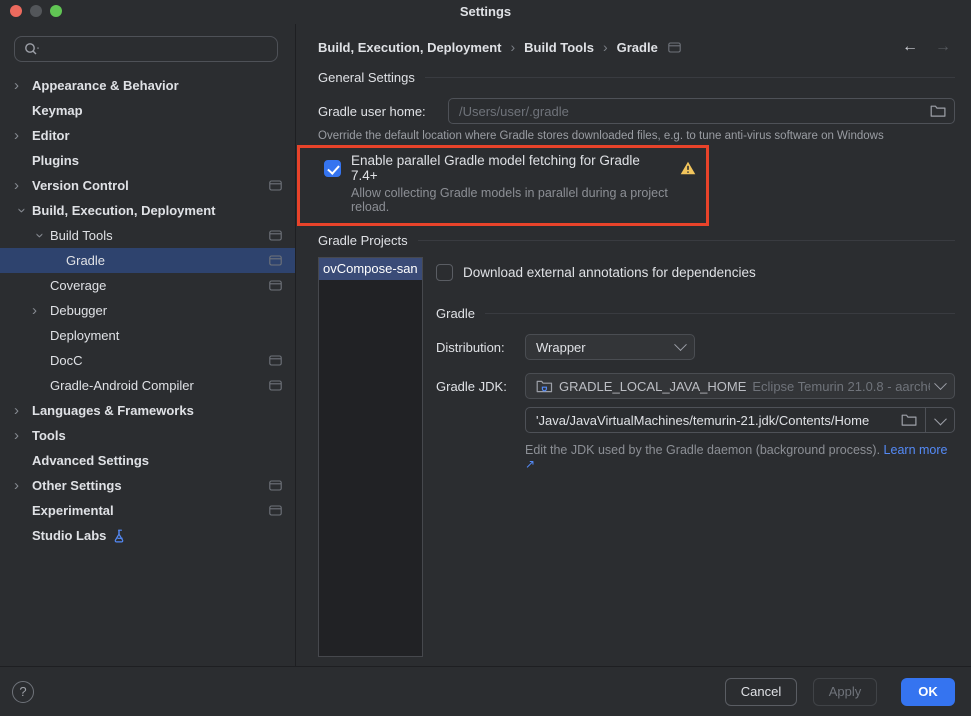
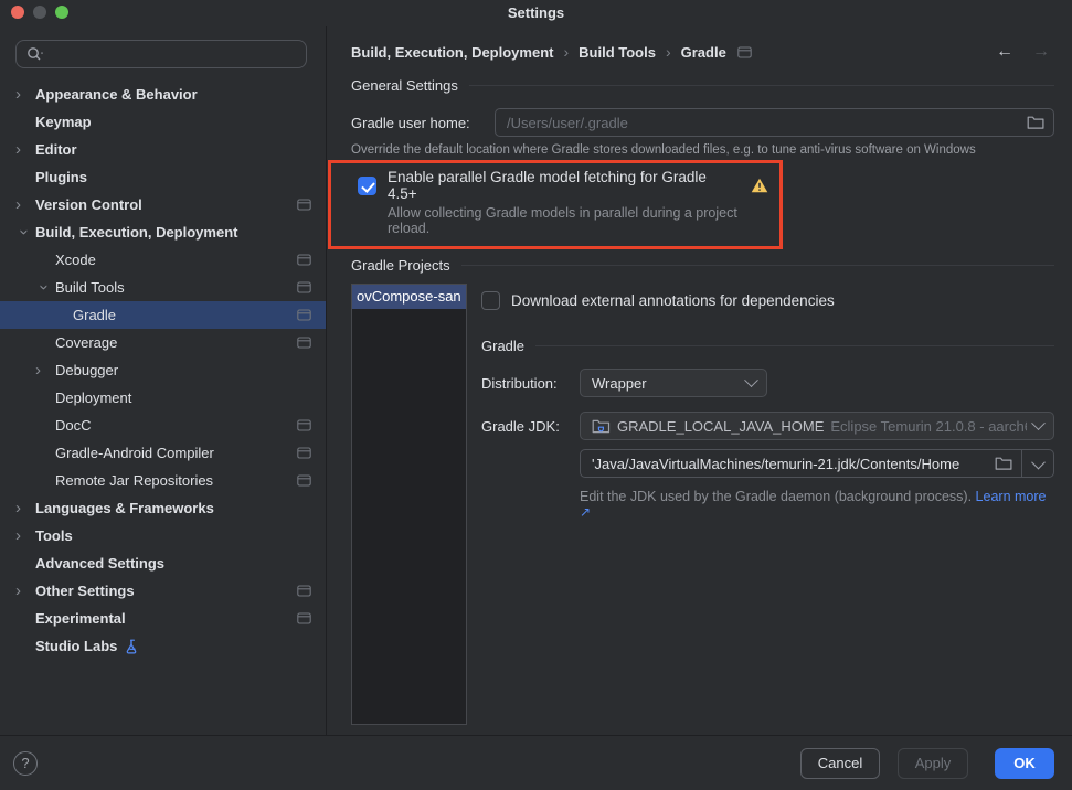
  Settings
  ›
  Appearance & Behavior
  Keymap
  ›
  Editor
  Plugins
  ›
  Version Control
  Build, Execution, Deployment
+ Xcode
  Build Tools
  Gradle
  Coverage
  ›
  Debugger
  Deployment
  DocC
  Gradle-Android Compiler
+ Remote Jar Repositories
  ›
  Languages & Frameworks
  ›
  Tools
  Advanced Settings
  ›
  Other Settings
  Experimental
  Studio Labs
  Build, Execution, Deployment
  ›
  Build Tools
  ›
  Gradle
  ←
  →
  General Settings
  Gradle user home:
  /Users/user/.gradle
  Override the default location where Gradle stores downloaded files, e.g. to tune anti-virus software on Windows
- Enable parallel Gradle model fetching for Gradle 7.4+
+ Enable parallel Gradle model fetching for Gradle 4.5+
  Allow collecting Gradle models in parallel during a project reload.
  Gradle Projects
  ovCompose-san
  Download external annotations for dependencies
  Gradle
  Distribution:
  Wrapper
  Gradle JDK:
  GRADLE_LOCAL_JAVA_HOME
  Eclipse Temurin 21.0.8 - aarch
  'Java/JavaVirtualMachines/temurin-21.jdk/Contents/Home
  Edit the JDK used by the Gradle daemon (background process). Learn more ↗
  ?
  Cancel
  Apply
  OK
